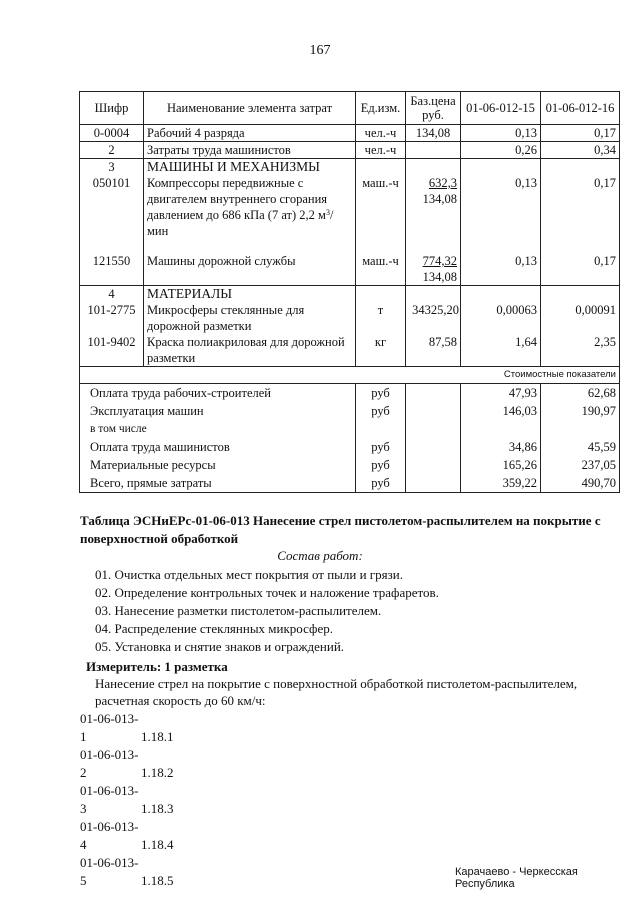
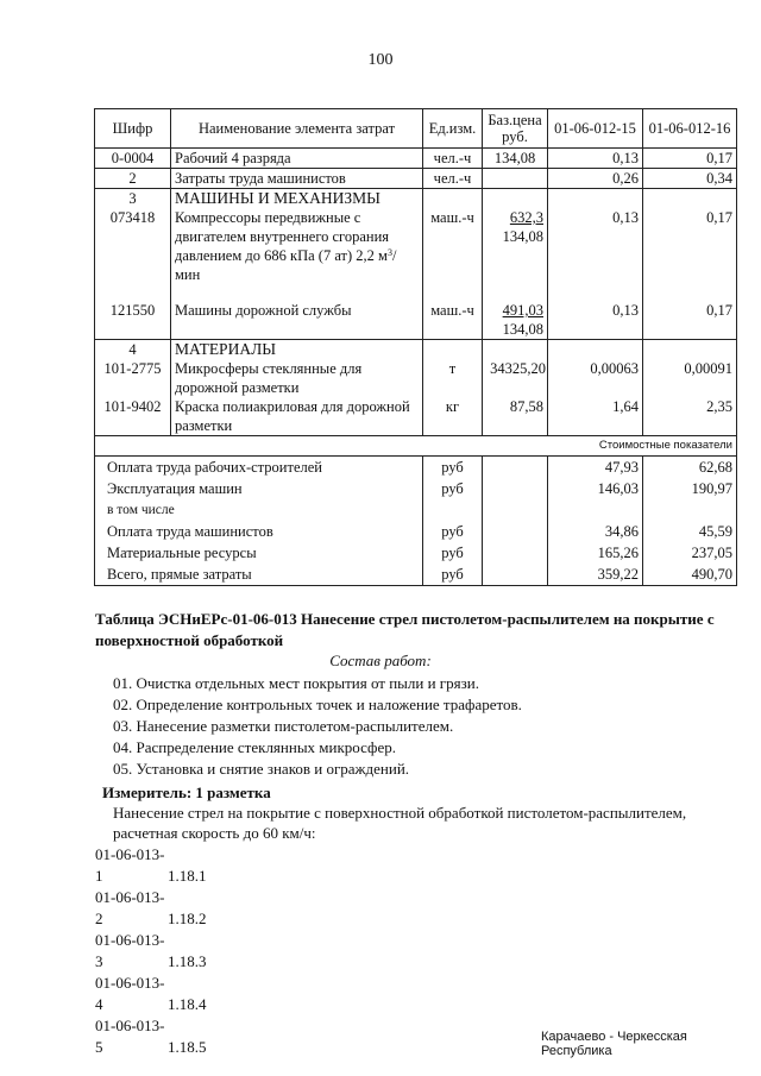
- 167
+ 100
  Шифр	Наименование элемента затрат	Ед.изм.	Баз.цена руб.	01-06-012-15	01-06-012-16
  0-0004	Рабочий 4 разряда	чел.-ч	134,08	0,13	0,17
  2	Затраты труда машинистов	чел.-ч		0,26	0,34
  3	МАШИНЫ И МЕХАНИЗМЫ
- 050101	Компрессоры передвижные с двигателем внутреннего сгорания давлением до 686 кПа (7 ат) 2,2 м3/мин	маш.-ч	632,3134,08	0,13	0,17
+ 073418	Компрессоры передвижные с двигателем внутреннего сгорания давлением до 686 кПа (7 ат) 2,2 м3/мин	маш.-ч	632,3134,08	0,13	0,17
- 121550	Машины дорожной службы	маш.-ч	774,32134,08	0,13	0,17
+ 121550	Машины дорожной службы	маш.-ч	491,03134,08	0,13	0,17
  4	МАТЕРИАЛЫ
  101-2775	Микросферы стеклянные для дорожной разметки	т	34325,20	0,00063	0,00091
  101-9402	Краска полиакриловая для дорожной разметки	кг	87,58	1,64	2,35
  Стоимостные показатели
  Оплата труда рабочих-строителей	руб		47,93	62,68
  Эксплуатация машин	руб		146,03	190,97
  в том числе
  Оплата труда машинистов	руб		34,86	45,59
  Материальные ресурсы	руб		165,26	237,05
  Всего, прямые затраты	руб		359,22	490,70
  Таблица ЭСНиЕРс-01-06-013 Нанесение стрел пистолетом-распылителем на покрытие с поверхностной обработкой
  Состав работ:
  01. Очистка отдельных мест покрытия от пыли и грязи.
  02. Определение контрольных точек и наложение трафаретов.
  03. Нанесение разметки пистолетом-распылителем.
  04. Распределение стеклянных микросфер.
  05. Установка и снятие знаков и ограждений.
  Измеритель: 1 разметка
  Нанесение стрел на покрытие с поверхностной обработкой пистолетом-распылителем, расчетная скорость до 60 км/ч:
  01-06-013-1 1.18.1
  01-06-013-2 1.18.2
  01-06-013-3 1.18.3
  01-06-013-4 1.18.4
  01-06-013-5 1.18.5
  Карачаево - Черкесская Республика
